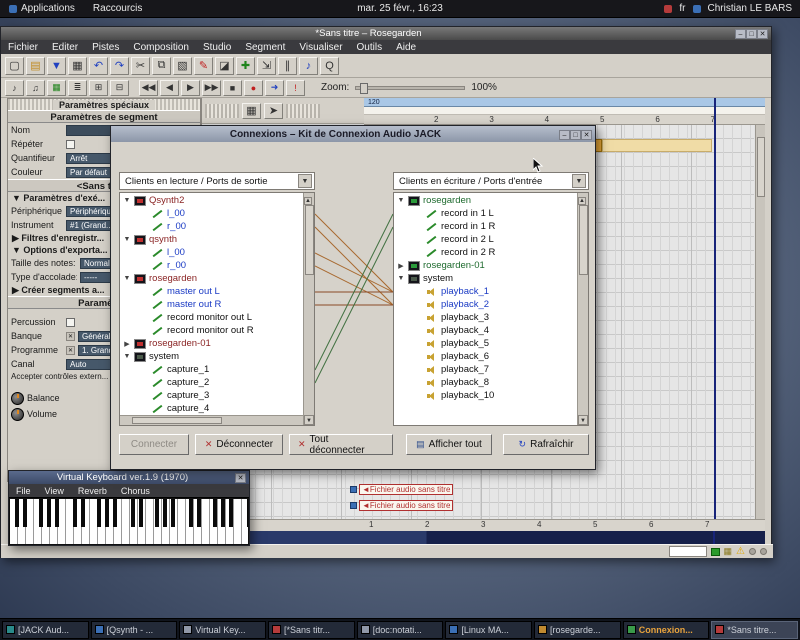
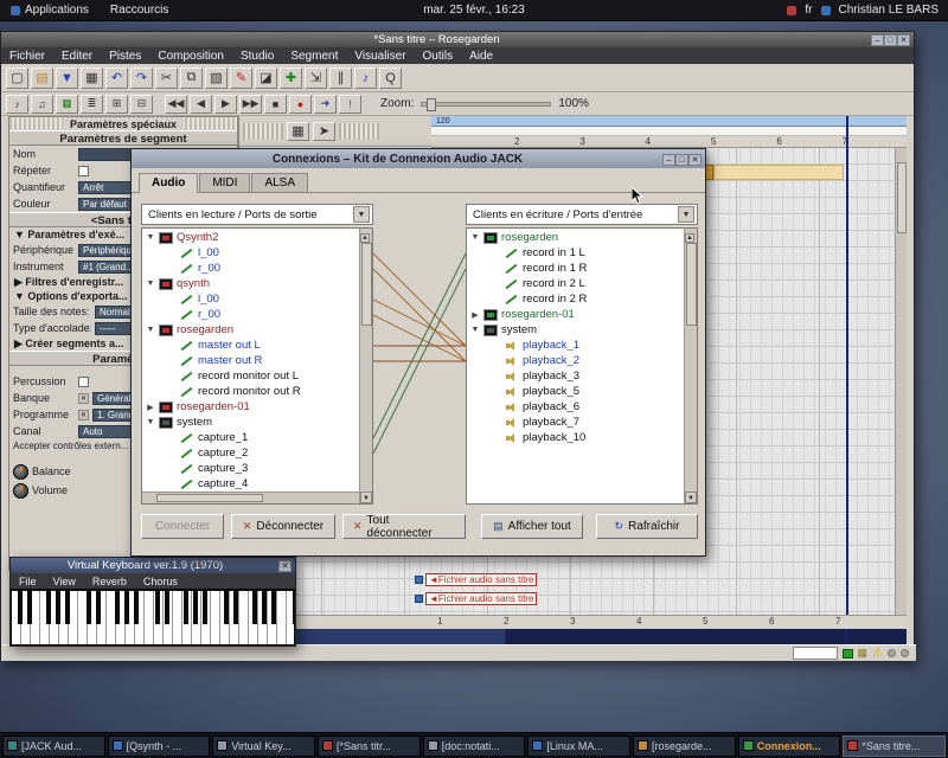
  Applications
  Raccourcis
  mar. 25 févr., 16:23
  fr
  Christian LE BARS
  *Sans titre – Rosegarden
  Fichier
  Editer
  Pistes
  Composition
  Studio
  Segment
  Visualiser
  Outils
  Aide
  ▢
  ▤
  ▼
  ▦
  ↶
  ↷
  ✂
  ⧉
  ▧
  ✎
  ◪
  ✚
  ⇲
  ∥
  ♪
  Q
  ♪
  ♫
  ▦
  ≣
  ⊞
  ⊟
  ◀◀
  ◀
  ▶
  ▶▶
  ■
  ●
  ➜
  !
  Zoom:
  100%
  Paramètres spéciaux
  Paramètres de segment
  Nom
  Répéter
  Quantifieur
  Arrêt
  Couleur
  Par défaut
  ▼ Paramètres d'exé...
  Périphérique
  Périphériqu
  Instrument
  #1 (Grand.
  ▶ Filtres d'enregistr...
  ▼ Options d'exporta...
  Taille des notes:
  Normal
  Type d'accolade
  -----
  ▶ Créer segments a...
  Percussion
  Banque
  Programme
  Canal
  Auto
  Accepter contrôles extern...
  Balance
  Volume
  ▦
  ➤
  2
  3
  4
  5
  6
  7
  ◄Fichier audio sans titre
  ◄Fichier audio sans titre
  1
  2
  3
  4
  5
  6
  7
  ▦
  ⚠
  Virtual Keyboard ver.1.9 (1970)
  File
  View
  Reverb
  Chorus
  Connexions – Kit de Connexion Audio JACK
+ Audio
+ MIDI
+ ALSA
  Clients en lecture / Ports de sortie
  Clients en écriture / Ports d'entrée
  Qsynth2
  l_00
  r_00
  qsynth
  l_00
  r_00
  rosegarden
  master out L
  master out R
  record monitor out L
  record monitor out R
  rosegarden-01
  system
  capture_1
  capture_2
  capture_3
  capture_4
  rosegarden
  record in 1 L
  record in 1 R
  record in 2 L
  record in 2 R
  rosegarden-01
  system
  playback_1
  playback_2
  playback_3
- playback_4
  playback_5
  playback_6
  playback_7
- playback_8
  playback_10
  Connecter
  ✕
  Déconnecter
  ✕
  Tout déconnecter
  ▤
  Afficher tout
  ↻
  Rafraîchir
  [JACK Aud...
  [Qsynth - ...
  Virtual Key...
  [*Sans titr...
  [doc:notati...
  [Linux MA...
  [rosegarde...
  Connexion...
  *Sans titre...
